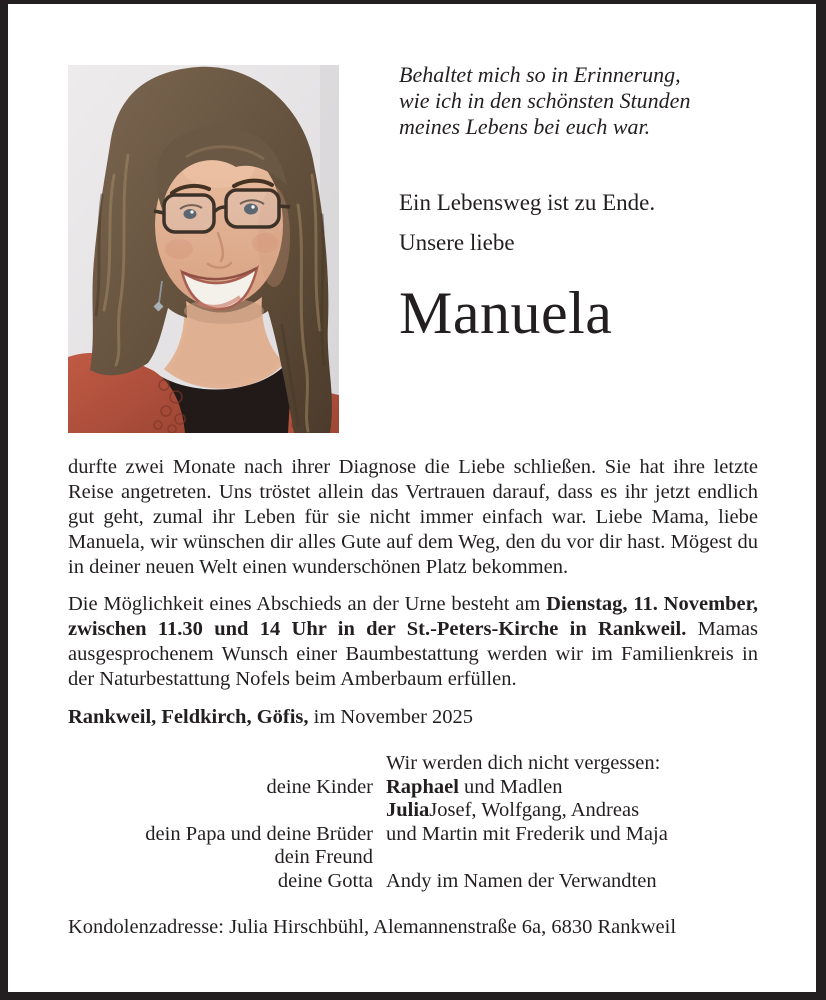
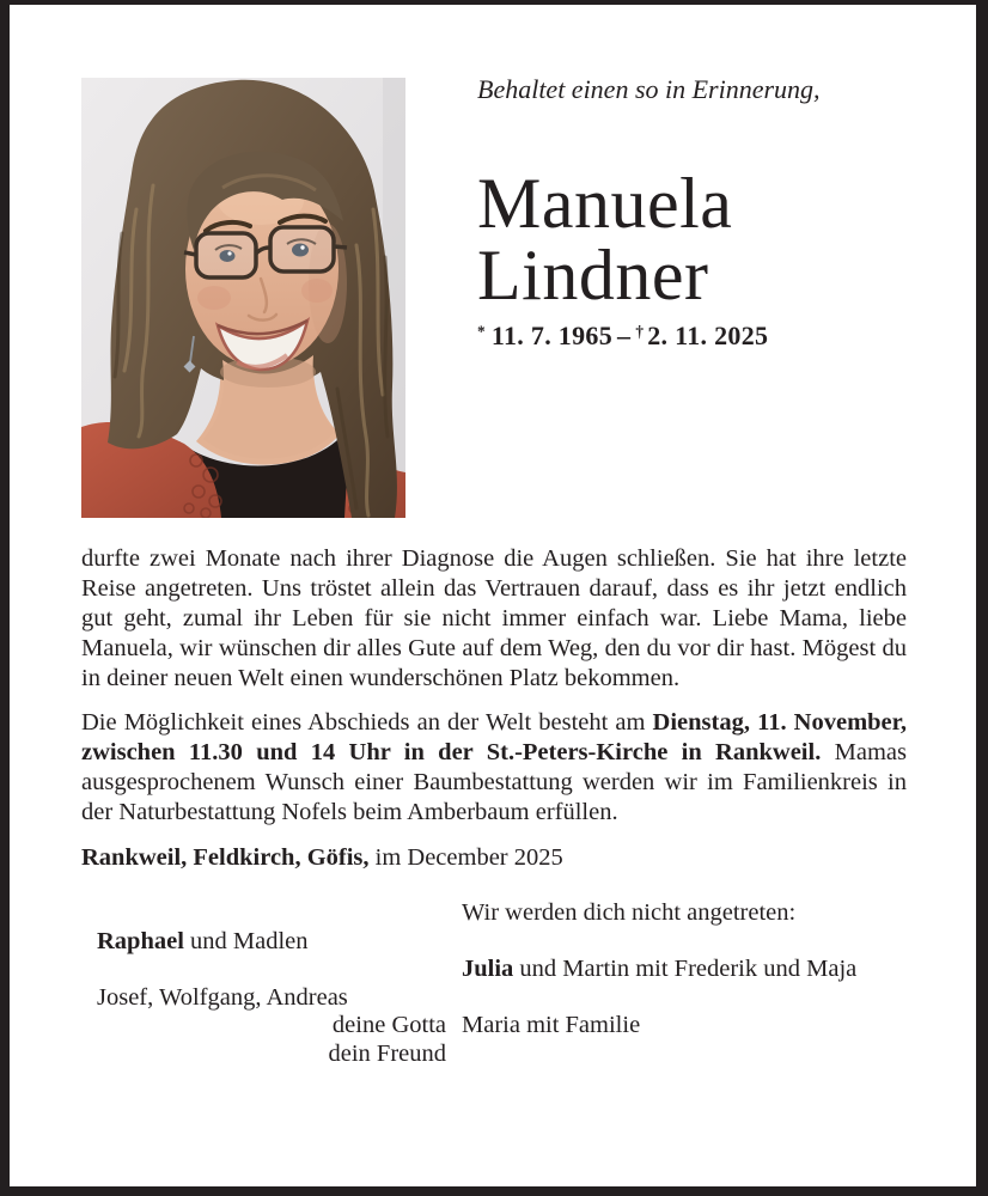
- Behaltet mich so in Erinnerung,
+ Behaltet einen so in Erinnerung,
- wie ich in den schönsten Stunden
- meines Lebens bei euch war.
- Ein Lebensweg ist zu Ende.
- Unsere liebe
  Manuela
+ Lindner
+ * 11. 7. 1965 – † 2. 11. 2025
- durfte zwei Monate nach ihrer Diagnose die Liebe schließen. Sie hat ihre letzte Reise angetreten. Uns tröstet allein das Vertrauen darauf, dass es ihr jetzt endlich gut geht, zumal ihr Leben für sie nicht immer einfach war. Liebe Mama, liebe Manuela, wir wünschen dir alles Gute auf dem Weg, den du vor dir hast. Mögest du in deiner neuen Welt einen wunderschönen Platz bekommen.
+ durfte zwei Monate nach ihrer Diagnose die Augen schließen. Sie hat ihre letzte Reise angetreten. Uns tröstet allein das Vertrauen darauf, dass es ihr jetzt endlich gut geht, zumal ihr Leben für sie nicht immer einfach war. Liebe Mama, liebe Manuela, wir wünschen dir alles Gute auf dem Weg, den du vor dir hast. Mögest du in deiner neuen Welt einen wunderschönen Platz bekommen.
- Die Möglichkeit eines Abschieds an der Urne besteht am Dienstag, 11. November, zwischen 11.30 und 14 Uhr in der St.-Peters-Kirche in Rankweil. Mamas ausgesprochenem Wunsch einer Baumbestattung werden wir im Familienkreis in der Naturbestattung Nofels beim Amberbaum erfüllen.
+ Die Möglichkeit eines Abschieds an der Welt besteht am Dienstag, 11. November, zwischen 11.30 und 14 Uhr in der St.-Peters-Kirche in Rankweil. Mamas ausgesprochenem Wunsch einer Baumbestattung werden wir im Familienkreis in der Naturbestattung Nofels beim Amberbaum erfüllen.
- Rankweil, Feldkirch, Göfis, im November 2025
+ Rankweil, Feldkirch, Göfis, im December 2025
- Wir werden dich nicht vergessen:
+ Wir werden dich nicht angetreten:
- deine Kinder
  Raphael und Madlen
- JuliaJosef, Wolfgang, Andreas
+ Julia und Martin mit Frederik und Maja
- dein Papa und deine Brüder
- und Martin mit Frederik und Maja
+ Josef, Wolfgang, Andreas
- dein Freund
+ deine Gotta
+ Maria mit Familie
- deine Gotta
+ dein Freund
- Andy im Namen der Verwandten
- Kondolenzadresse: Julia Hirschbühl, Alemannenstraße 6a, 6830 Rankweil
